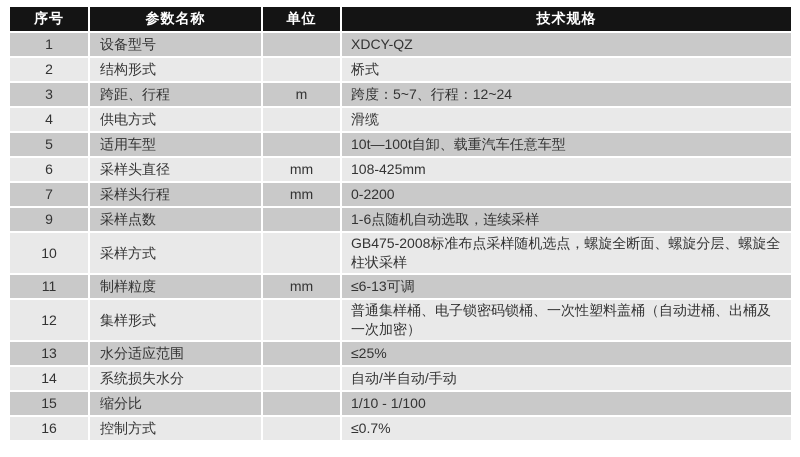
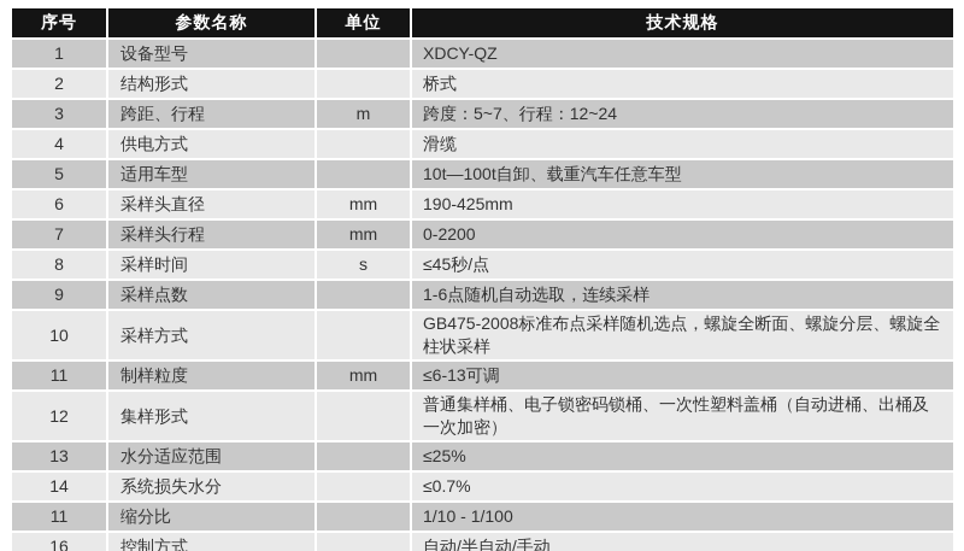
  序号	参数名称	单位	技术规格
  1	设备型号		XDCY-QZ
  2	结构形式		桥式
  3	跨距、行程	m	跨度：5~7、行程：12~24
  4	供电方式		滑缆
  5	适用车型		10t—100t自卸、载重汽车任意车型
- 6	采样头直径	mm	108-425mm
+ 6	采样头直径	mm	190-425mm
  7	采样头行程	mm	0-2200
+ 8	采样时间	s	≤45秒/点
  9	采样点数		1-6点随机自动选取，连续采样
  10	采样方式		GB475-2008标准布点采样随机选点，螺旋全断面、螺旋分层、螺旋全柱状采样
  11	制样粒度	mm	≤6-13可调
  12	集样形式		普通集样桶、电子锁密码锁桶、一次性塑料盖桶（自动进桶、出桶及一次加密）
  13	水分适应范围		≤25%
- 14	系统损失水分		自动/半自动/手动
+ 14	系统损失水分		≤0.7%
- 15	缩分比		1/10 - 1/100
+ 11	缩分比		1/10 - 1/100
- 16	控制方式		≤0.7%
+ 16	控制方式		自动/半自动/手动
